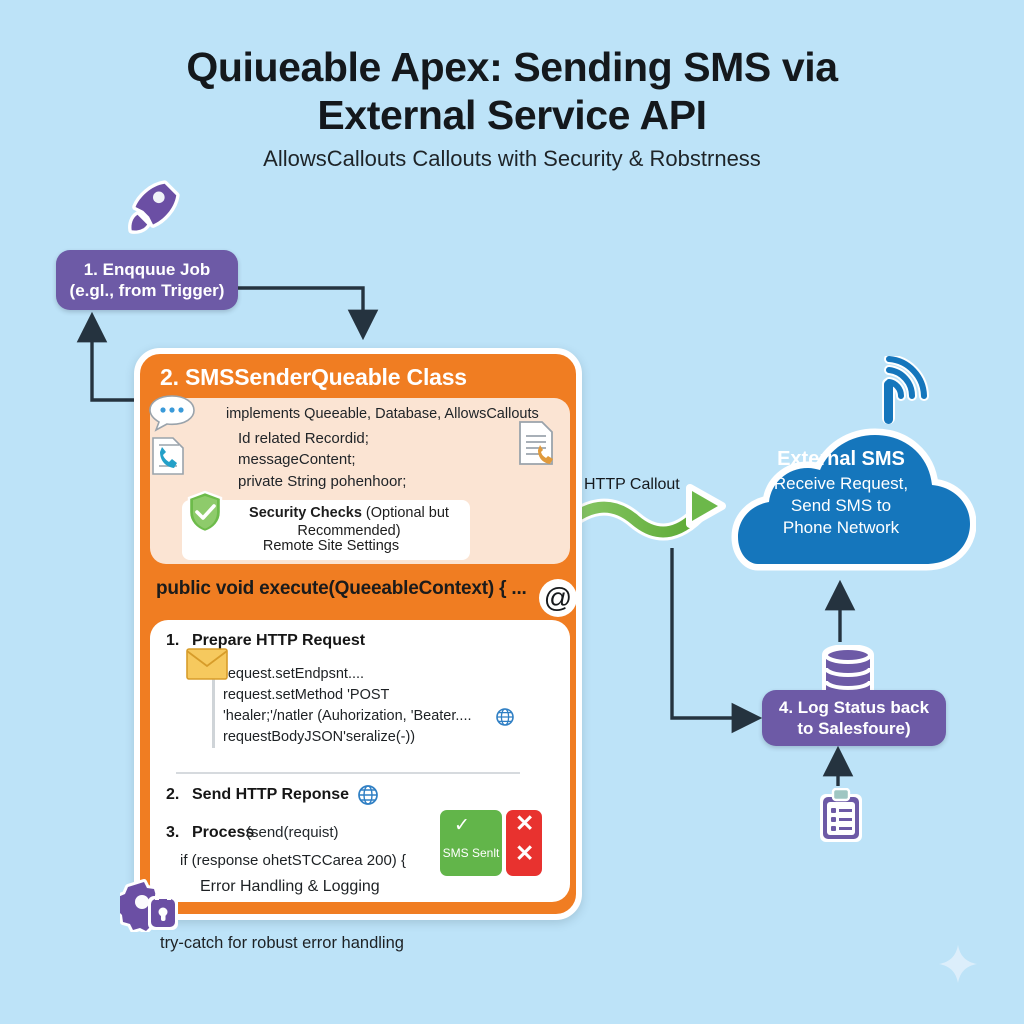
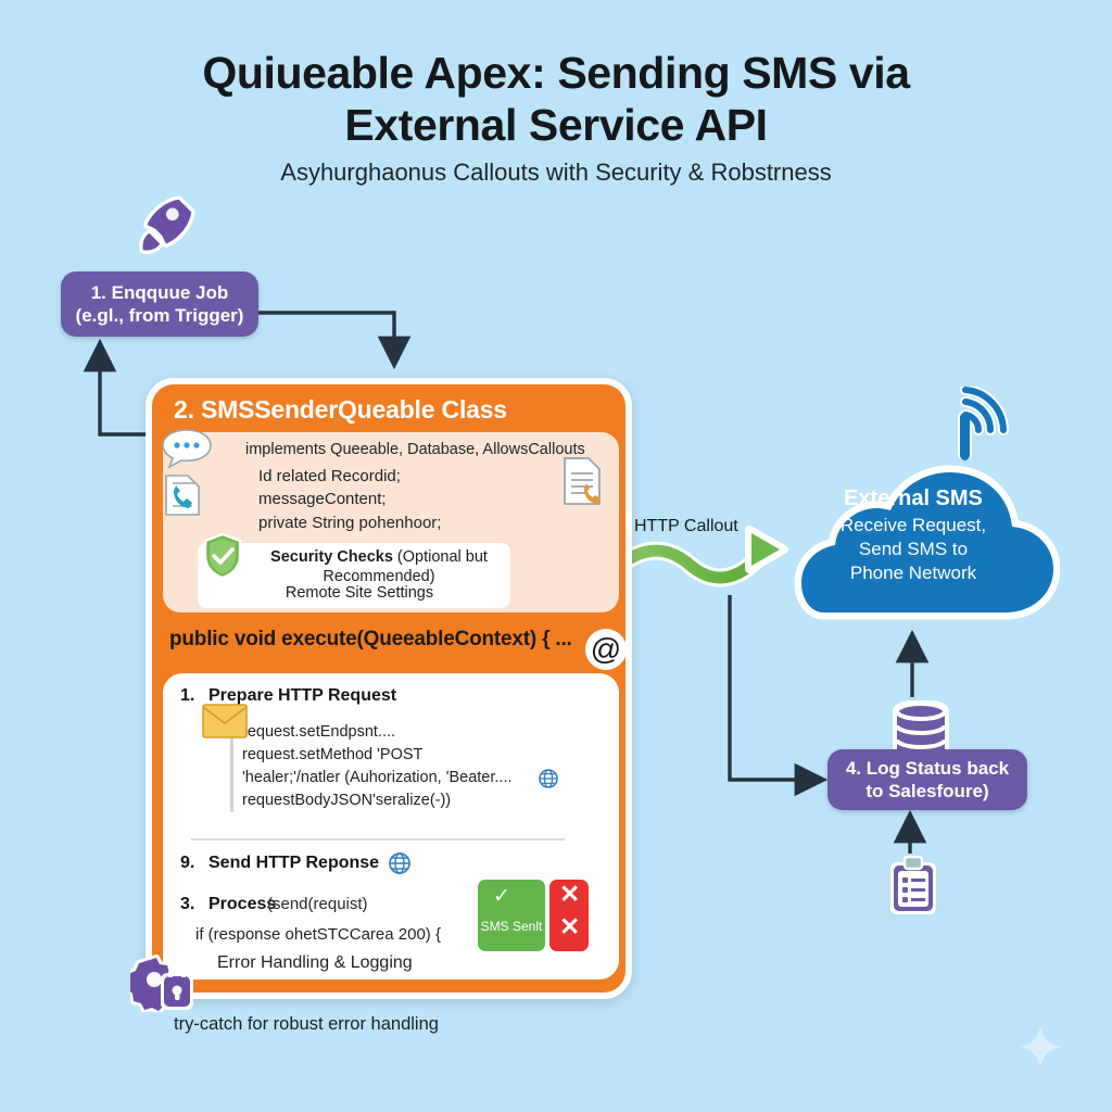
  Quiueable Apex: Sending SMS via External Service API
- AllowsCallouts Callouts with Security & Robstrness
+ Asyhurghaonus Callouts with Security & Robstrness
  1. Enqquue Job
  (e.gl., from Trigger)
  2. SMSSenderQueable Class
  implements Queeable, Database, AllowsCallouts
  Id related Recordid;
  messageContent;
  private String pohenhoor;
  Security Checks (Optional but
  Recommended)
  Remote Site Settings
  public void execute(QueeableContext) { ...
  1.
  Prepare HTTP Request
  equest.setEndpsnt....
  request.setMethod 'POST
  'healer;'/natler (Auhorization, 'Beater....
  requestBodyJSON'seralize(-))
- 2.
+ 9.
  Send HTTP Reponse
  3.
  Process
  (send(requist)
  if (response ohetSTCCarea 200) {
  Error Handling & Logging
  @
  ✓
  SMS Senlt
  ✕
  ✕
  try-catch for robust error handling
  External SMS
  Receive Request,
  Send SMS to
  Phone Network
  HTTP Callout
  4. Log Status back
  to Salesfoure)
